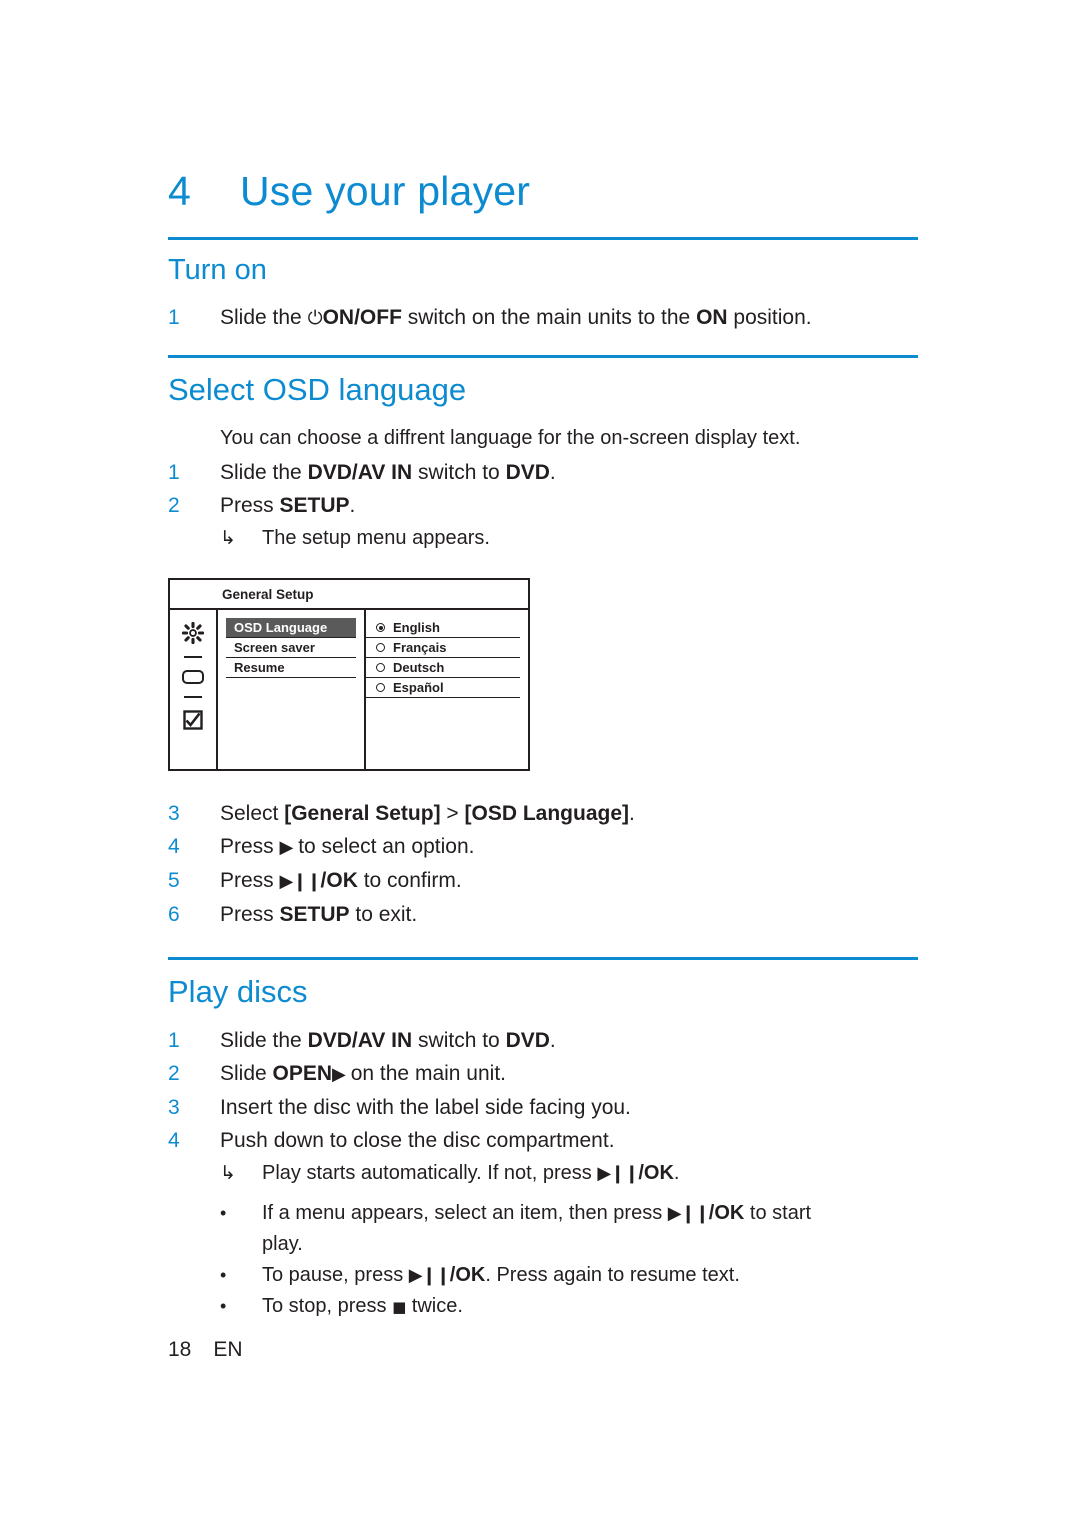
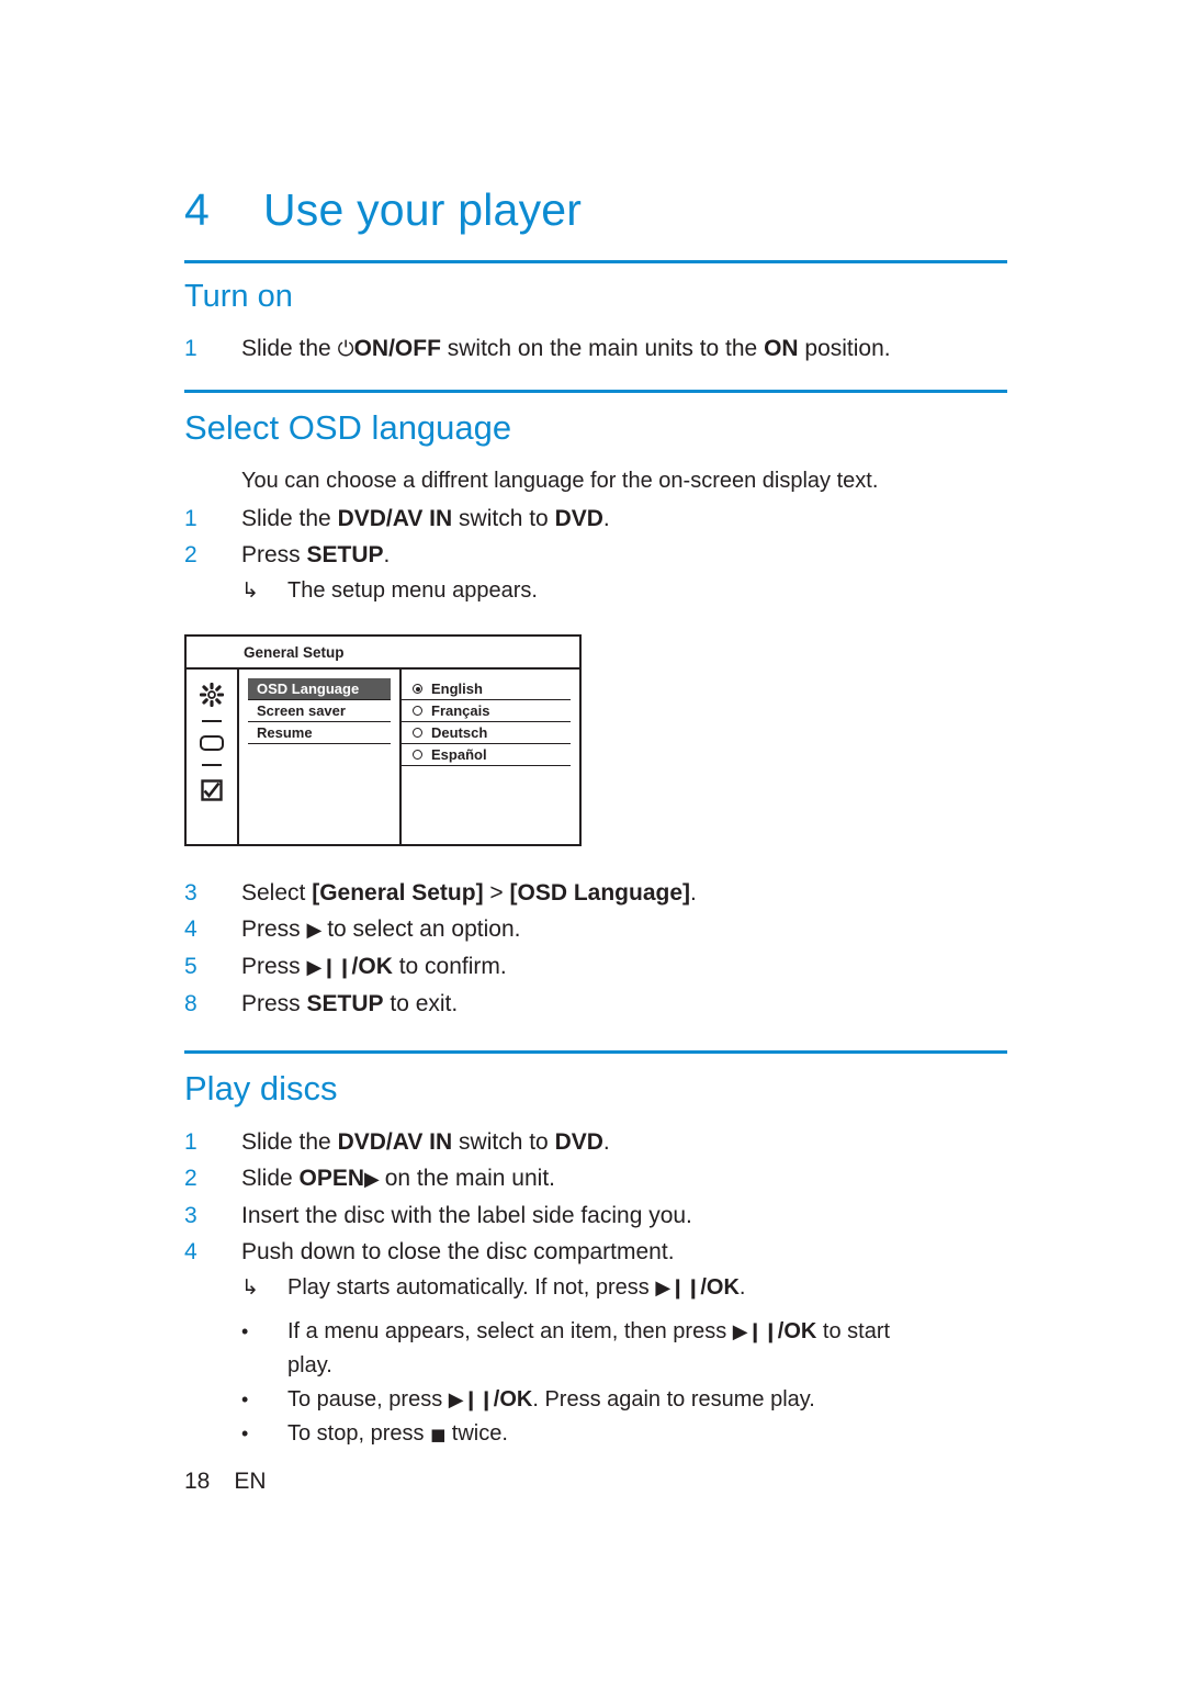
  4
  Use your player
  Turn on
  1
  Slide the ⏻ON/OFF switch on the main units to the ON position.
  Select OSD language
  You can choose a diffrent language for the on-screen display text.
  1
  Slide the DVD/AV IN switch to DVD.
  2
  Press SETUP.
  ↳
  The setup menu appears.
  General Setup
  OSD Language
  Screen saver
  Resume
  English
  Français
  Deutsch
  Español
  3
  Select [General Setup] > [OSD Language].
  4
  Press ▶ to select an option.
  5
  Press ▶❙❙/OK to confirm.
- 6
+ 8
  Press SETUP to exit.
  Play discs
  1
  Slide the DVD/AV IN switch to DVD.
  2
  Slide OPEN▶ on the main unit.
  3
  Insert the disc with the label side facing you.
  4
  Push down to close the disc compartment.
  ↳
  Play starts automatically. If not, press ▶❙❙/OK.
  •
  If a menu appears, select an item, then press ▶❙❙/OK to start
  play.
  •
- To pause, press ▶❙❙/OK. Press again to resume text.
+ To pause, press ▶❙❙/OK. Press again to resume play.
  •
  To stop, press ■ twice.
  18
  EN
